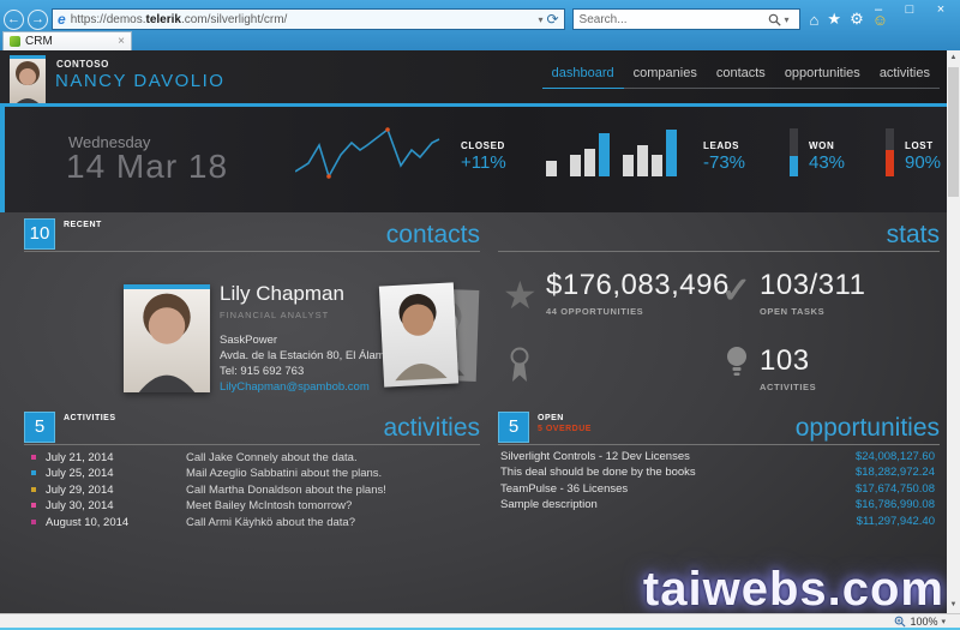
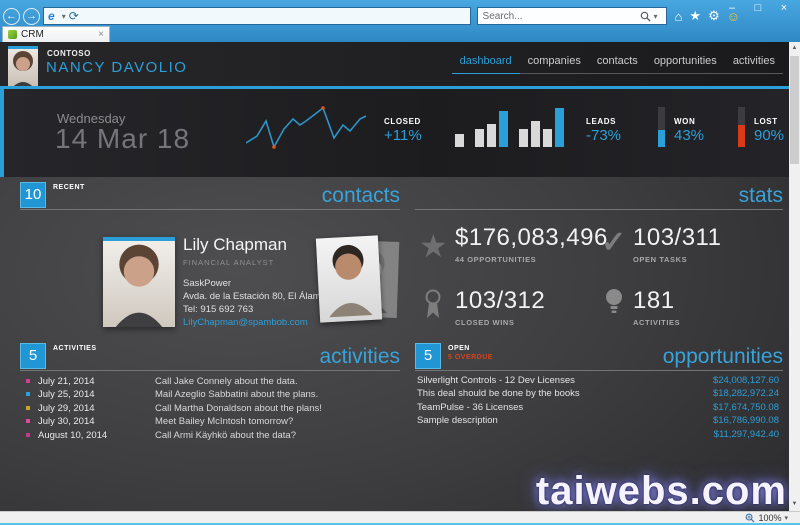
  –
  □
  ×
  ←
  →
  e
- https://demos.telerik.com/silverlight/crm/
  ▾
  ⟳
  Search...
  ▾
  ⌂
  ★
  ⚙
  ☺
  CRM
  ×
  CONTOSO
  NANCY DAVOLIO
  dashboard
  companies
  contacts
  opportunities
  activities
  Wednesday
  14 Mar 18
  CLOSED
  +11%
  LEADS
  -73%
  WON
  43%
  LOST
  90%
  10
  contacts
  Lily Chapman
  FINANCIAL ANALYST
  SaskPower
  Avda. de la Estación 80, El Álam
  Tel: 915 692 763
  LilyChapman@spambob.com
  5
  activities
  July 21, 2014
  Call Jake Connely about the data.
  July 25, 2014
  Mail Azeglio Sabbatini about the plans.
  July 29, 2014
  Call Martha Donaldson about the plans!
  July 30, 2014
  Meet Bailey McIntosh tomorrow?
  August 10, 2014
  Call Armi Käyhkö about the data?
  stats
  ★
  $176,083,496
  44 OPPORTUNITIES
  ✓
  103/311
  OPEN TASKS
+ 103/312
+ CLOSED WINS
- 103
+ 181
  ACTIVITIES
  5
  opportunities
  Silverlight Controls - 12 Dev Licenses
  $24,008,127.60
  This deal should be done by the books
  $18,282,972.24
  TeamPulse - 36 Licenses
  $17,674,750.08
  Sample description
  $16,786,990.08
  $11,297,942.40
  taiwebs.com
  100%
